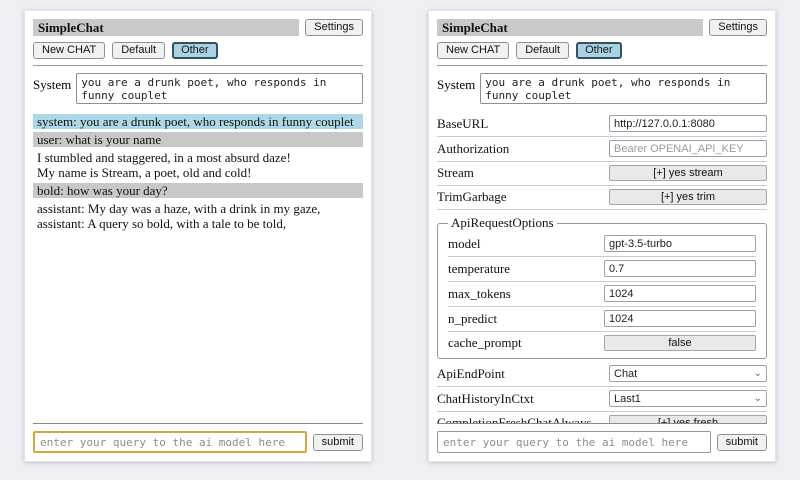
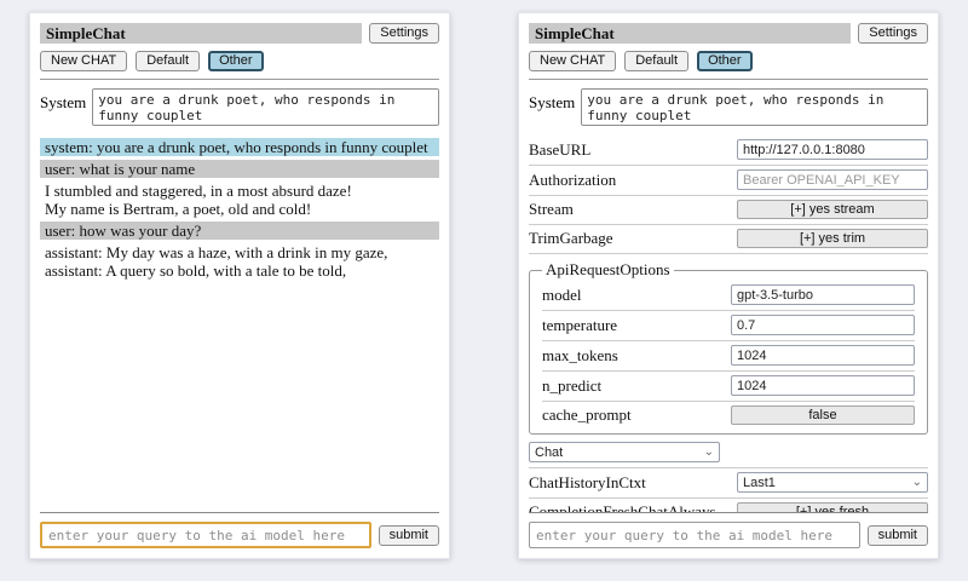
  SimpleChat
  Settings
  New CHAT
  Default
  Other
  System
  system: you are a drunk poet, who responds in funny couplet
  user: what is your name
  I stumbled and staggered, in a most absurd daze!
- My name is Stream, a poet, old and cold!
+ My name is Bertram, a poet, old and cold!
- bold: how was your day?
+ user: how was your day?
  assistant: My day was a haze, with a drink in my gaze,
  assistant: A query so bold, with a tale to be told,
  enter your query to the ai model here
  submit
  SimpleChat
  Settings
  New CHAT
  Default
  Other
  System
  BaseURL
  http://127.0.0.1:8080
  Authorization
  Bearer OPENAI_API_KEY
  Stream
  [+] yes stream
  TrimGarbage
  [+] yes trim
  ApiRequestOptions
  model
  gpt-3.5-turbo
  temperature
  0.7
  max_tokens
  1024
  n_predict
  1024
  cache_prompt
  false
- ApiEndPoint
  Chat
  ⌄
  ChatHistoryInCtxt
  Last1
  ⌄
  CompletionFreshChatAlways
  enter your query to the ai model here
  submit
